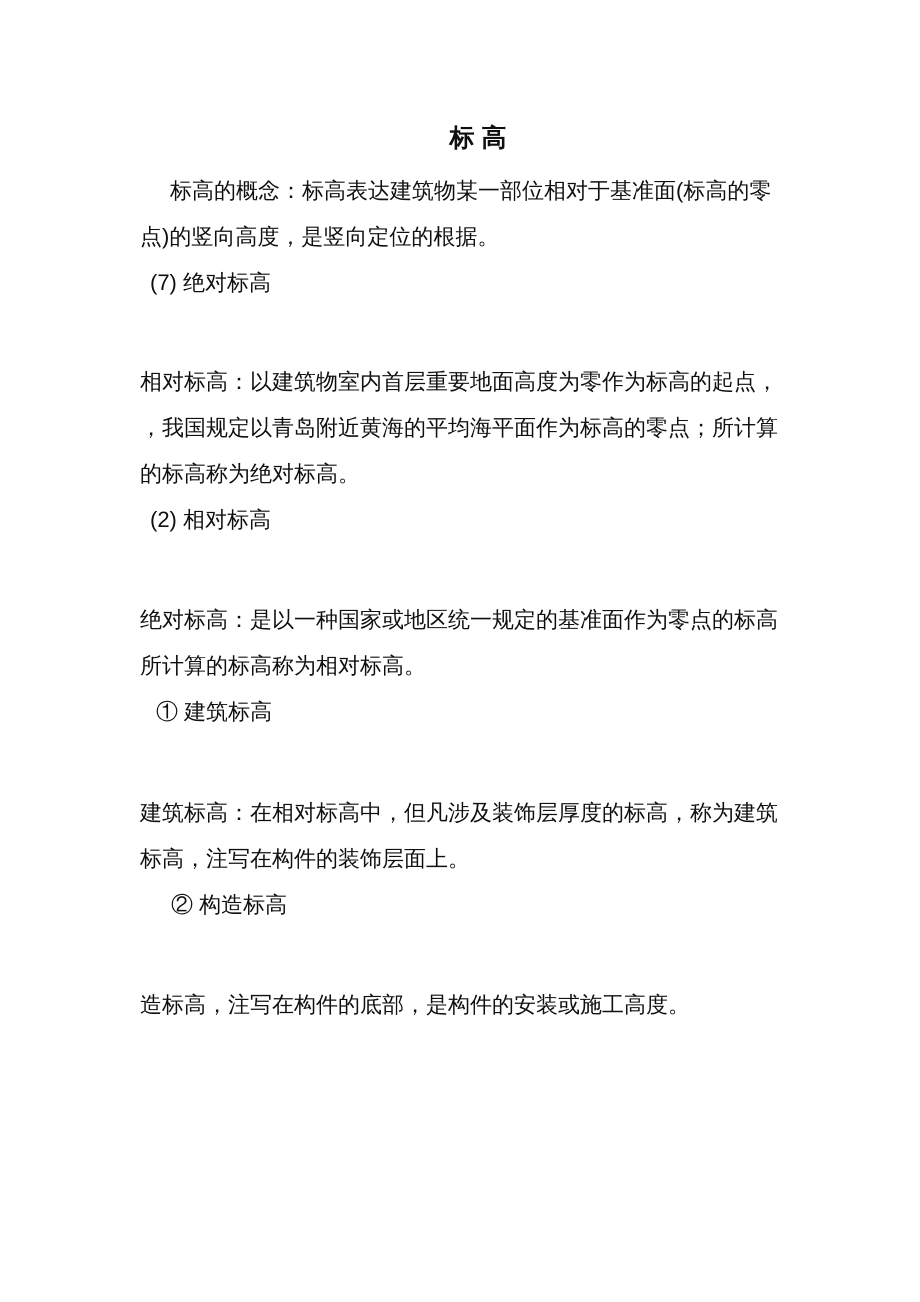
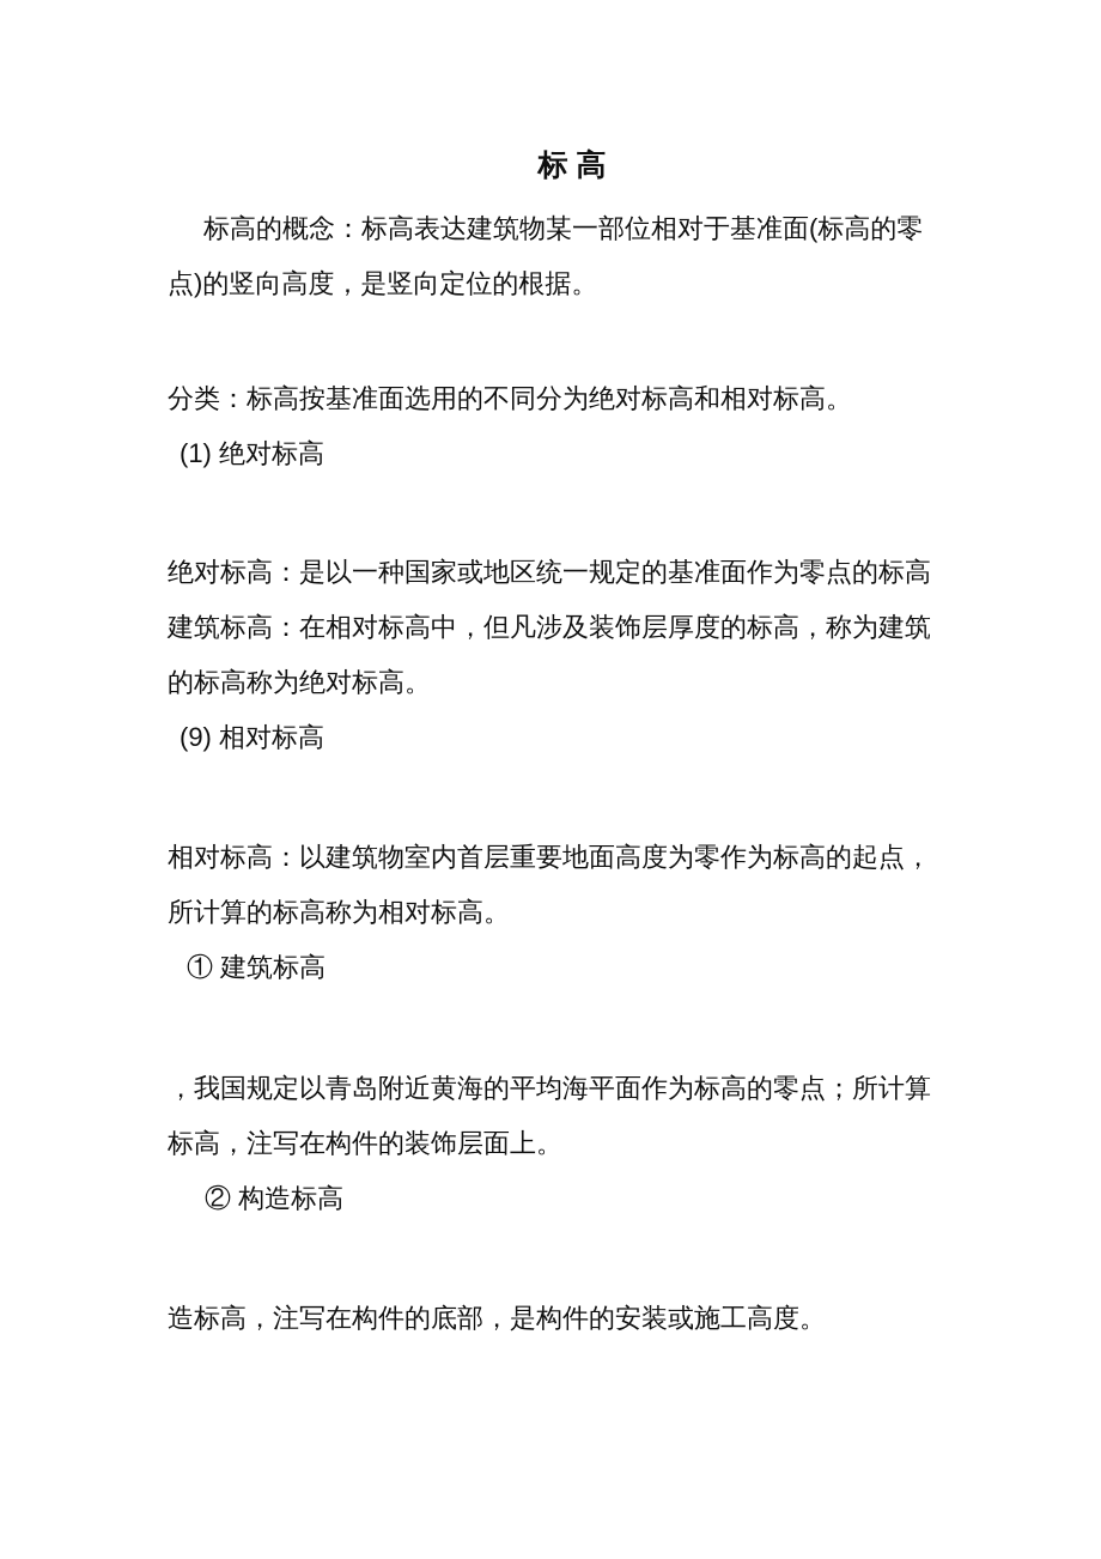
  标 高
  标高的概念：标高表达建筑物某一部位相对于基准面(标高的零
  点)的竖向高度，是竖向定位的根据。
+ 分类：标高按基准面选用的不同分为绝对标高和相对标高。
- (7) 绝对标高
+ (1) 绝对标高
- 相对标高：以建筑物室内首层重要地面高度为零作为标高的起点，
+ 绝对标高：是以一种国家或地区统一规定的基准面作为零点的标高
- ，我国规定以青岛附近黄海的平均海平面作为标高的零点；所计算
+ 建筑标高：在相对标高中，但凡涉及装饰层厚度的标高，称为建筑
  的标高称为绝对标高。
- (2) 相对标高
+ (9) 相对标高
- 绝对标高：是以一种国家或地区统一规定的基准面作为零点的标高
+ 相对标高：以建筑物室内首层重要地面高度为零作为标高的起点，
  所计算的标高称为相对标高。
  ① 建筑标高
- 建筑标高：在相对标高中，但凡涉及装饰层厚度的标高，称为建筑
+ ，我国规定以青岛附近黄海的平均海平面作为标高的零点；所计算
  标高，注写在构件的装饰层面上。
  ② 构造标高
  造标高，注写在构件的底部，是构件的安装或施工高度。
